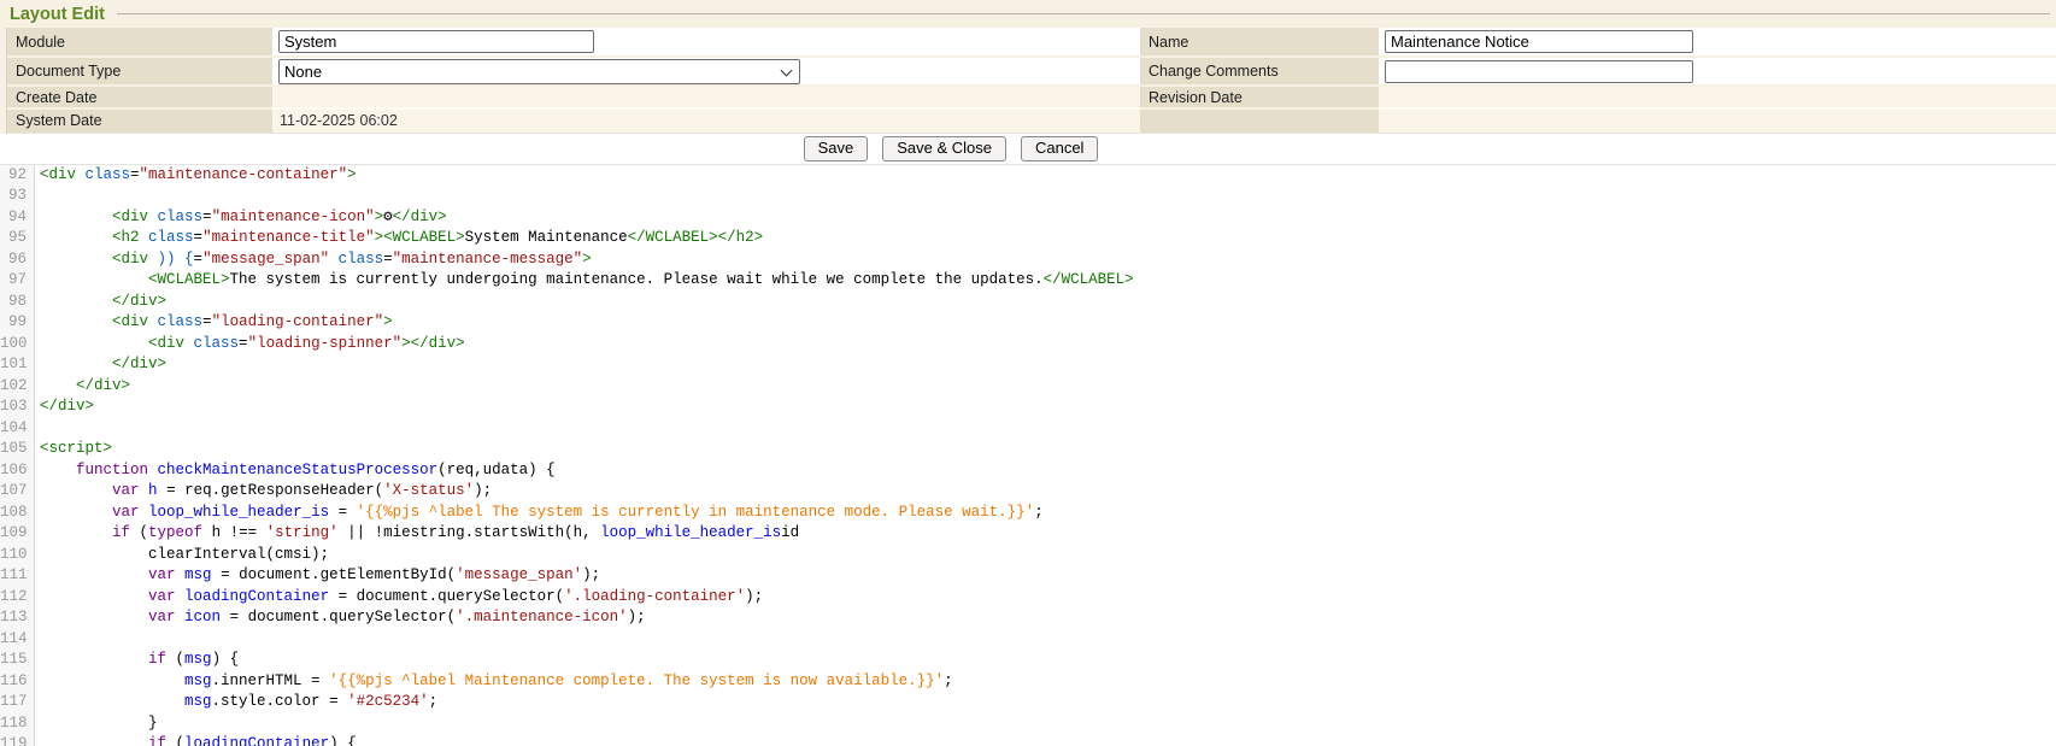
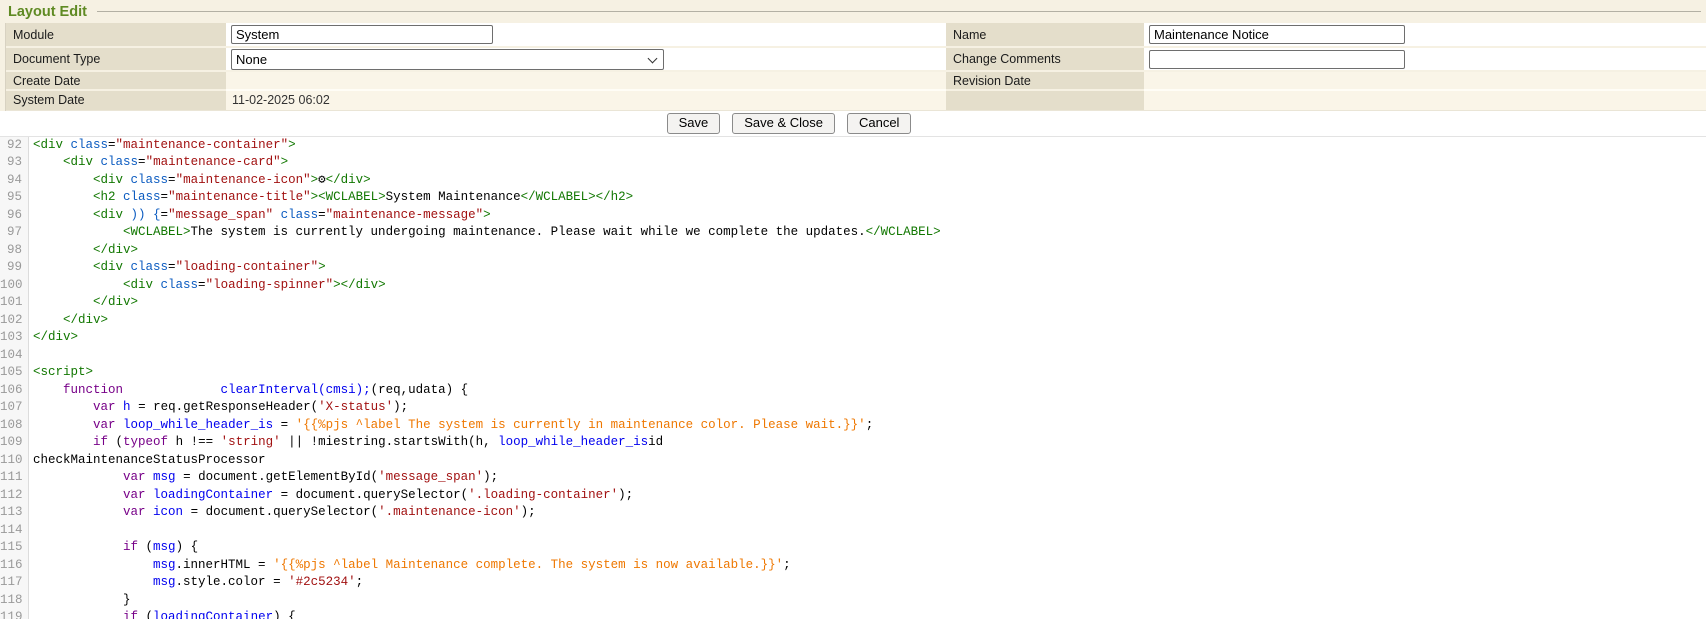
  Layout Edit
  Module	System	Name	Maintenance Notice
  Document Type	None	Change Comments
  Create Date		Revision Date
  System Date	11-02-2025 06:02
  Save
  Save & Close
  Cancel
  92
  <div class="maintenance-container">
  93
+ <div class="maintenance-card">
  94
  <div class="maintenance-icon">⚙</div>
  95
  <h2 class="maintenance-title"><WCLABEL>System Maintenance</WCLABEL></h2>
  96
  <div )) {="message_span" class="maintenance-message">
  97
  <WCLABEL>The system is currently undergoing maintenance. Please wait while we complete the updates.</WCLABEL>
  98
  </div>
  99
  <div class="loading-container">
  100
  <div class="loading-spinner"></div>
  101
  </div>
  102
  </div>
  103
  </div>
  104
  105
  <script>
  106
- function checkMaintenanceStatusProcessor(req,udata) {
+ function clearInterval(cmsi);(req,udata) {
  107
  var h = req.getResponseHeader('X-status');
  108
- var loop_while_header_is = '{{%pjs ^label The system is currently in maintenance mode. Please wait.}}';
+ var loop_while_header_is = '{{%pjs ^label The system is currently in maintenance color. Please wait.}}';
  109
  if (typeof h !== 'string' || !miestring.startsWith(h, loop_while_header_isid
  110
- clearInterval(cmsi);
+ checkMaintenanceStatusProcessor
  111
  var msg = document.getElementById('message_span');
  112
  var loadingContainer = document.querySelector('.loading-container');
  113
  var icon = document.querySelector('.maintenance-icon');
  114
  115
  if (msg) {
  116
  msg.innerHTML = '{{%pjs ^label Maintenance complete. The system is now available.}}';
  117
  msg.style.color = '#2c5234';
  118
  }
  119
  if (loadingContainer) {
